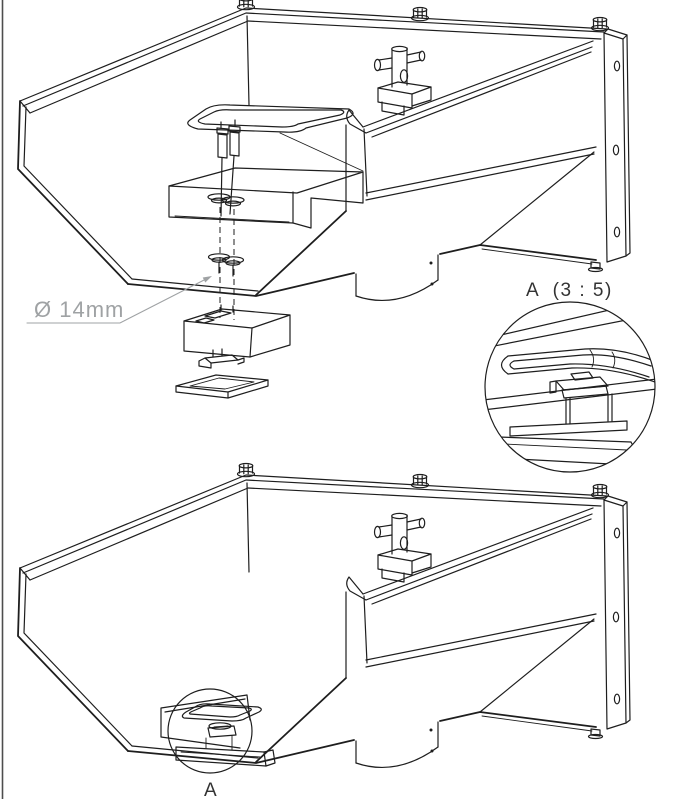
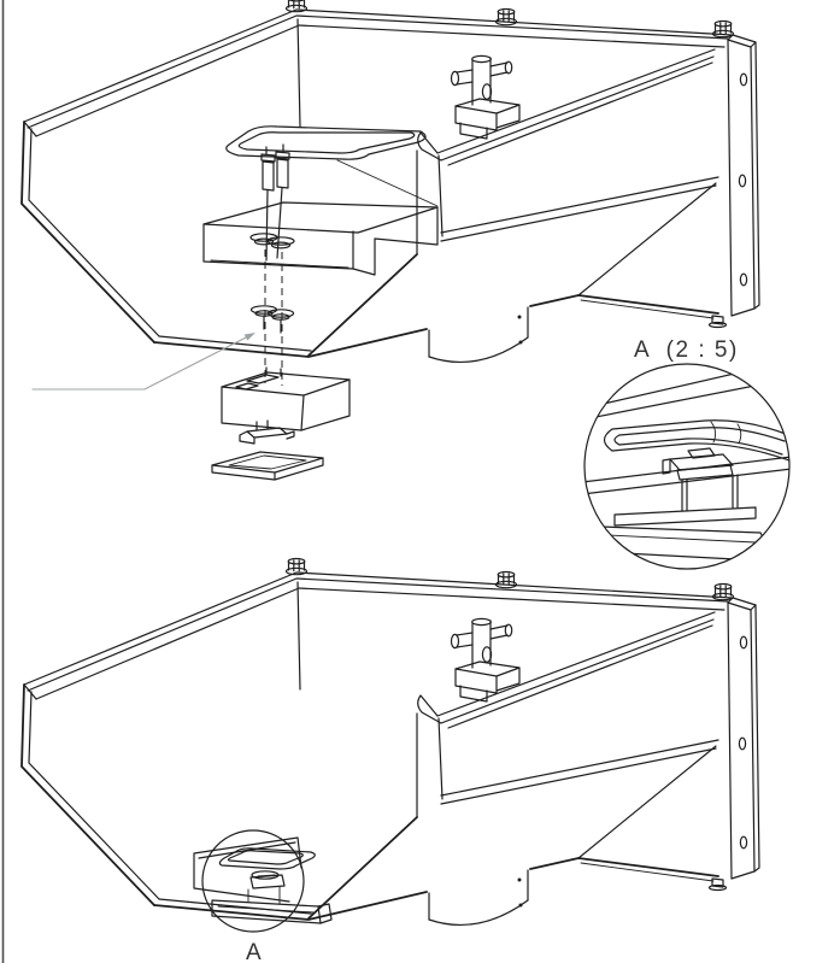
- Ø 14mm
- A (3 : 5)
+ A (2 : 5)
  A
